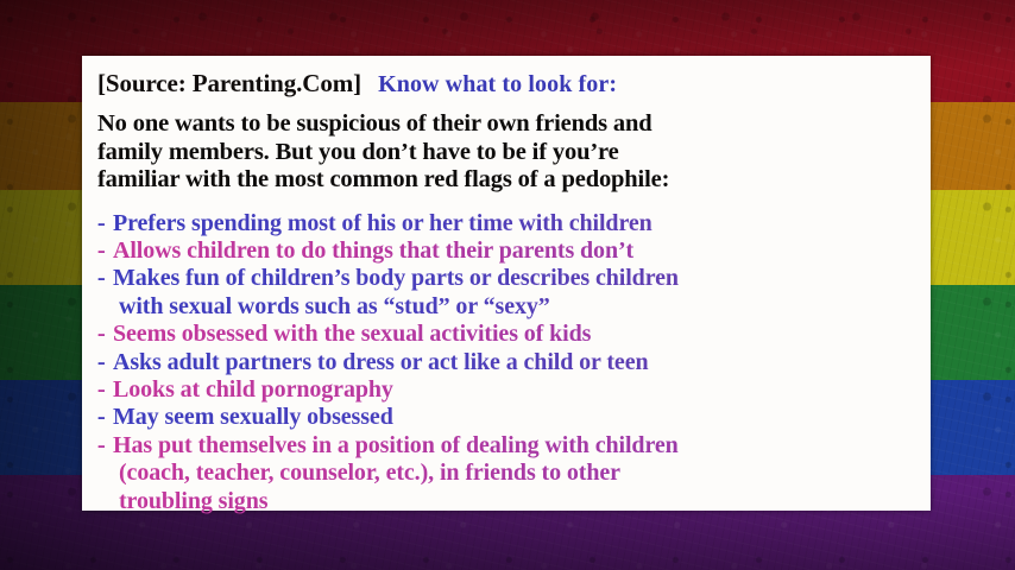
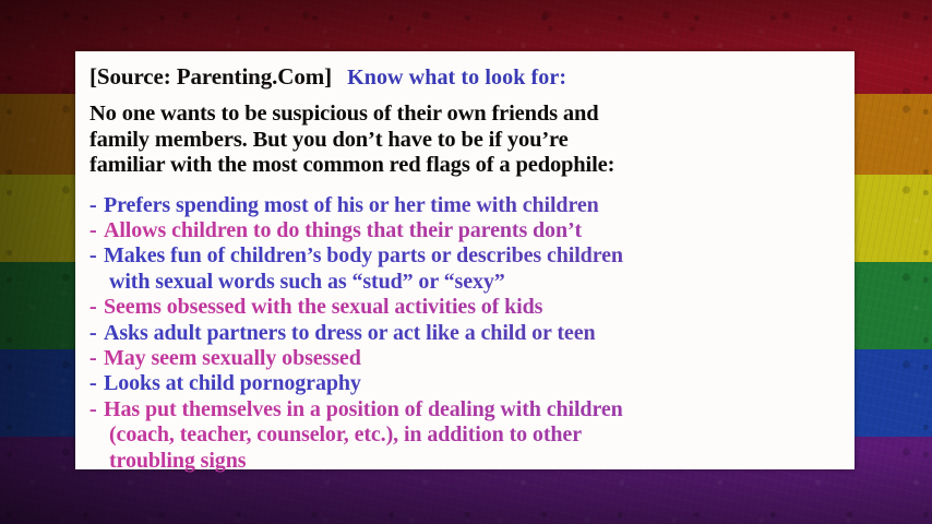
  [Source: Parenting.Com]
  Know what to look for:
  No one wants to be suspicious of their own friends and
  family members. But you don’t have to be if you’re
  familiar with the most common red flags of a pedophile:
  -
  Prefers spending most of his or her time with children
  -
  Allows children to do things that their parents don’t
  -
  Makes fun of children’s body parts or describes children
  with sexual words such as “stud” or “sexy”
  -
  Seems obsessed with the sexual activities of kids
  -
  Asks adult partners to dress or act like a child or teen
  -
- Looks at child pornography
+ May seem sexually obsessed
  -
- May seem sexually obsessed
+ Looks at child pornography
  -
  Has put themselves in a position of dealing with children
- (coach, teacher, counselor, etc.), in friends to other
+ (coach, teacher, counselor, etc.), in addition to other
  troubling signs
